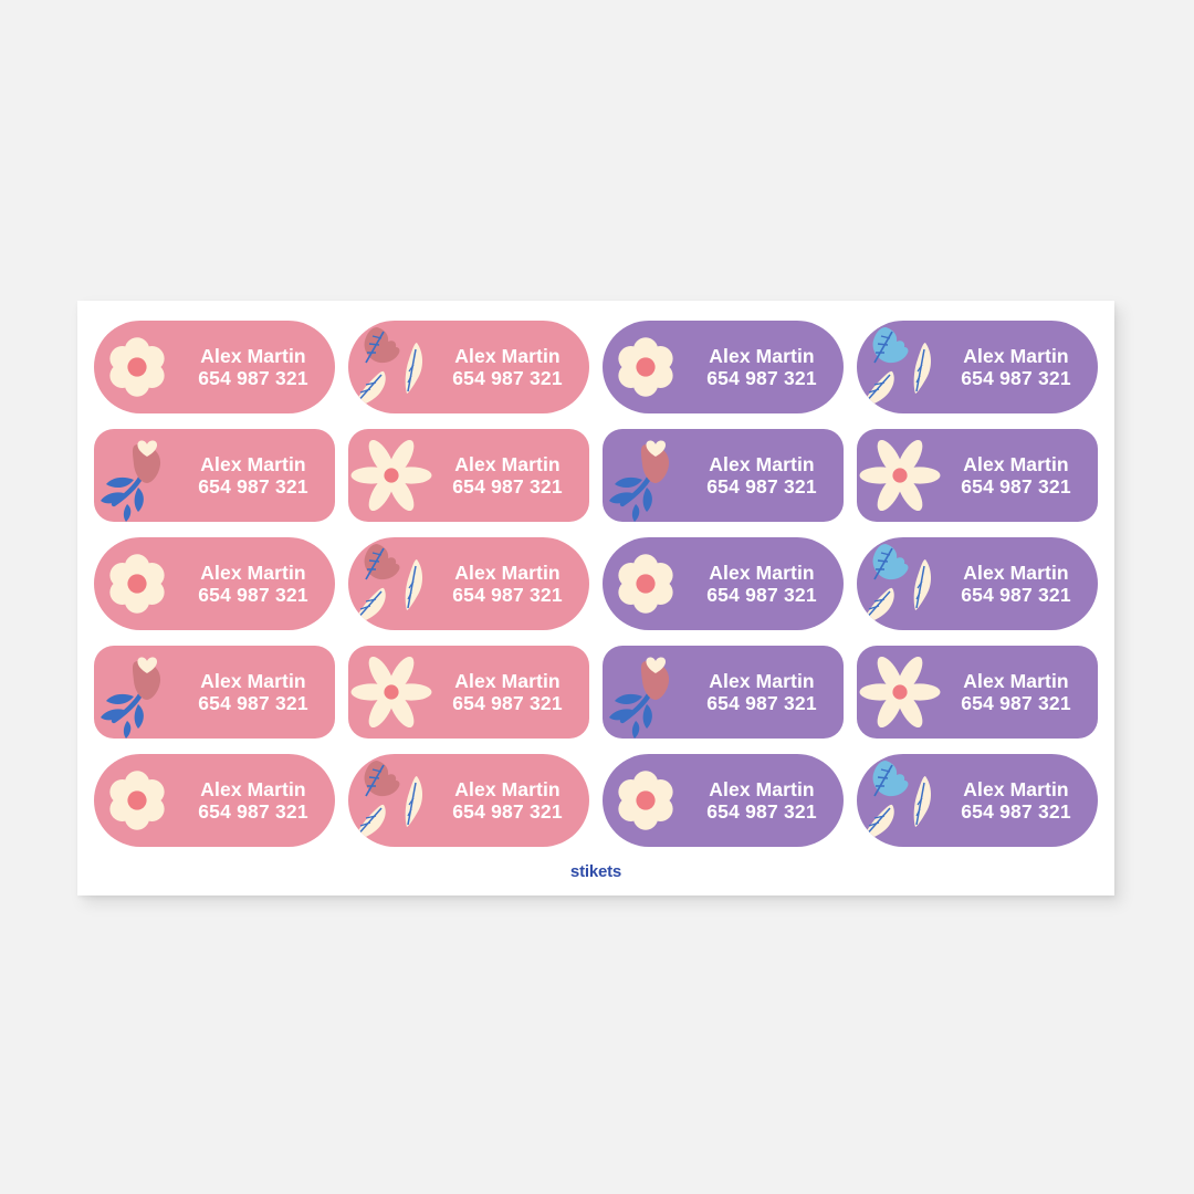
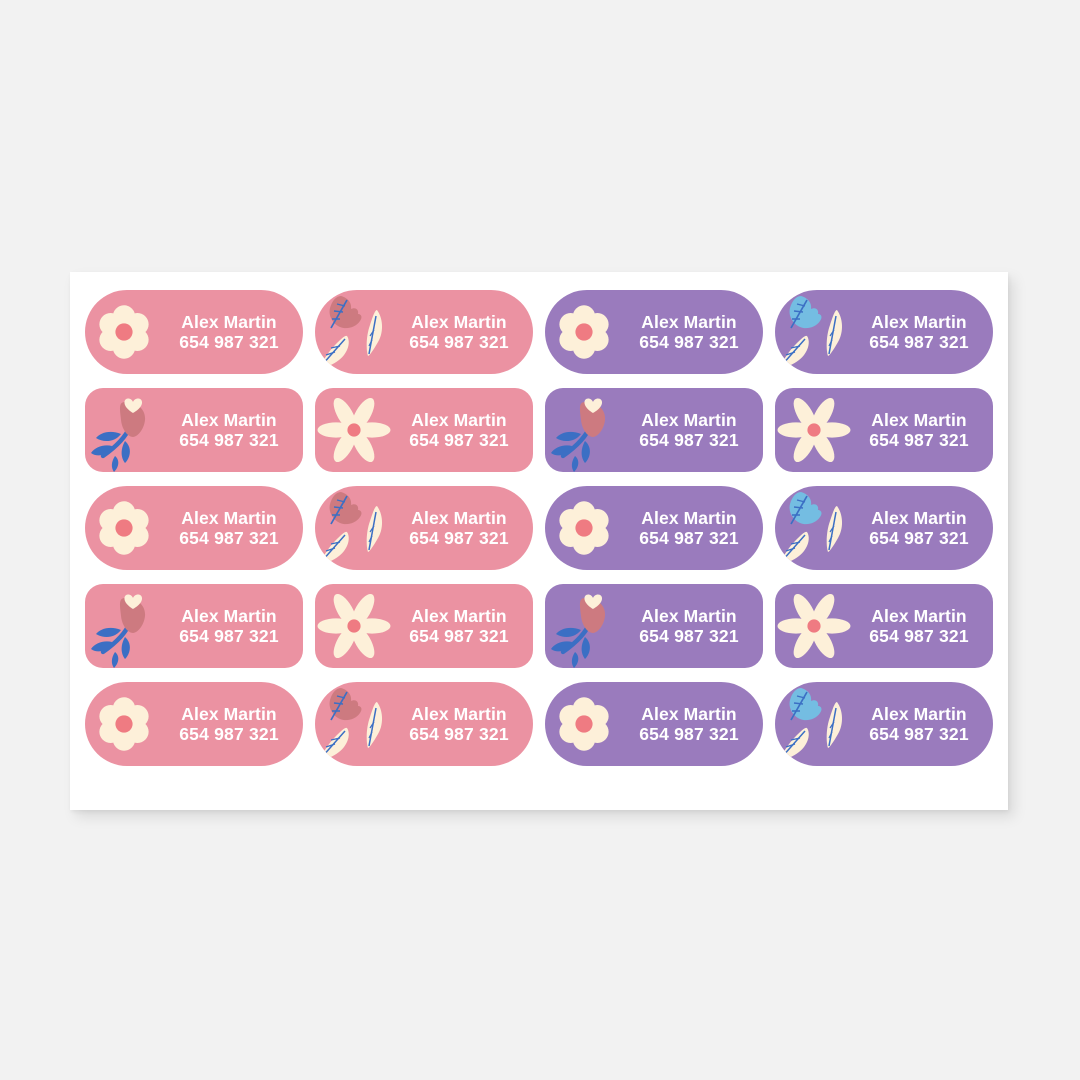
  Alex Martin
  654 987 321
  Alex Martin
  654 987 321
  Alex Martin
  654 987 321
  Alex Martin
  654 987 321
  Alex Martin
  654 987 321
  Alex Martin
  654 987 321
  Alex Martin
  654 987 321
  Alex Martin
  654 987 321
  Alex Martin
  654 987 321
  Alex Martin
  654 987 321
  Alex Martin
  654 987 321
  Alex Martin
  654 987 321
  Alex Martin
  654 987 321
  Alex Martin
  654 987 321
  Alex Martin
  654 987 321
  Alex Martin
  654 987 321
  Alex Martin
  654 987 321
  Alex Martin
  654 987 321
  Alex Martin
  654 987 321
  Alex Martin
  654 987 321
- stikets
